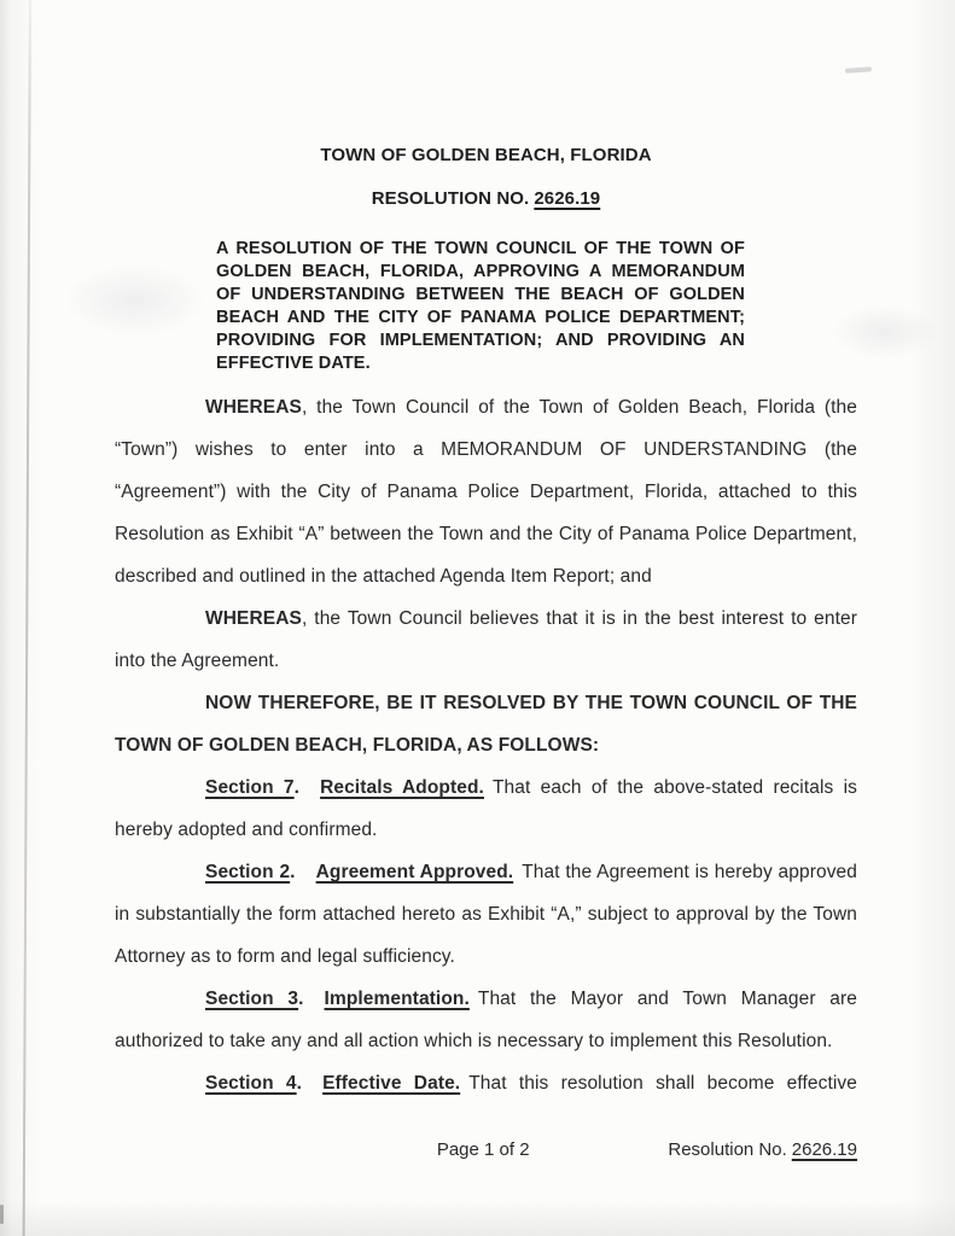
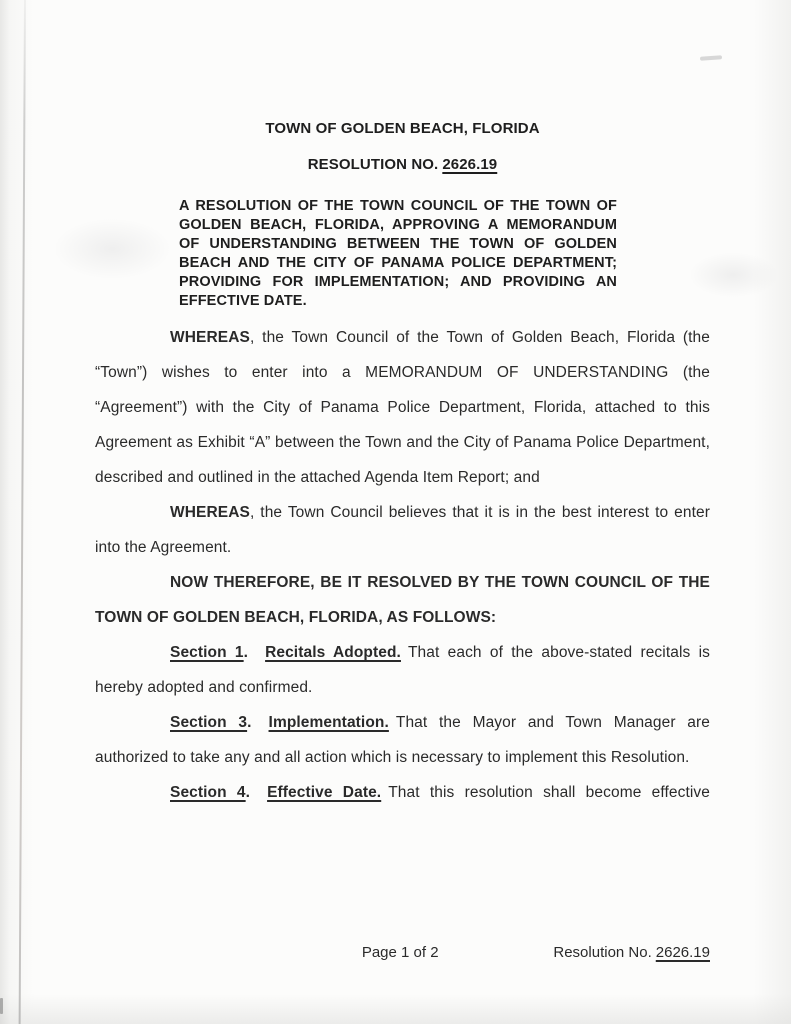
  TOWN OF GOLDEN BEACH, FLORIDA
  RESOLUTION NO. 2626.19
- A RESOLUTION OF THE TOWN COUNCIL OF THE TOWN OF GOLDEN BEACH, FLORIDA, APPROVING A MEMORANDUM OF UNDERSTANDING BETWEEN THE BEACH OF GOLDEN BEACH AND THE CITY OF PANAMA POLICE DEPARTMENT; PROVIDING FOR IMPLEMENTATION; AND PROVIDING AN EFFECTIVE DATE.
+ A RESOLUTION OF THE TOWN COUNCIL OF THE TOWN OF GOLDEN BEACH, FLORIDA, APPROVING A MEMORANDUM OF UNDERSTANDING BETWEEN THE TOWN OF GOLDEN BEACH AND THE CITY OF PANAMA POLICE DEPARTMENT; PROVIDING FOR IMPLEMENTATION; AND PROVIDING AN EFFECTIVE DATE.
- WHEREAS, the Town Council of the Town of Golden Beach, Florida (the “Town”) wishes to enter into a MEMORANDUM OF UNDERSTANDING (the “Agreement”) with the City of Panama Police Department, Florida, attached to this Resolution as Exhibit “A” between the Town and the City of Panama Police Department, described and outlined in the attached Agenda Item Report; and
+ WHEREAS, the Town Council of the Town of Golden Beach, Florida (the “Town”) wishes to enter into a MEMORANDUM OF UNDERSTANDING (the “Agreement”) with the City of Panama Police Department, Florida, attached to this Agreement as Exhibit “A” between the Town and the City of Panama Police Department, described and outlined in the attached Agenda Item Report; and
  WHEREAS, the Town Council believes that it is in the best interest to enter into the Agreement.
  NOW THEREFORE, BE IT RESOLVED BY THE TOWN COUNCIL OF THE TOWN OF GOLDEN BEACH, FLORIDA, AS FOLLOWS:
- Section 7. Recitals Adopted. That each of the above-stated recitals is hereby adopted and confirmed.
+ Section 1. Recitals Adopted. That each of the above-stated recitals is hereby adopted and confirmed.
- Section 2. Agreement Approved. That the Agreement is hereby approved in substantially the form attached hereto as Exhibit “A,” subject to approval by the Town Attorney as to form and legal sufficiency.
  Section 3. Implementation. That the Mayor and Town Manager are authorized to take any and all action which is necessary to implement this Resolution.
  Section 4. Effective Date. That this resolution shall become effective
  Page 1 of 2
  Resolution No. 2626.19
